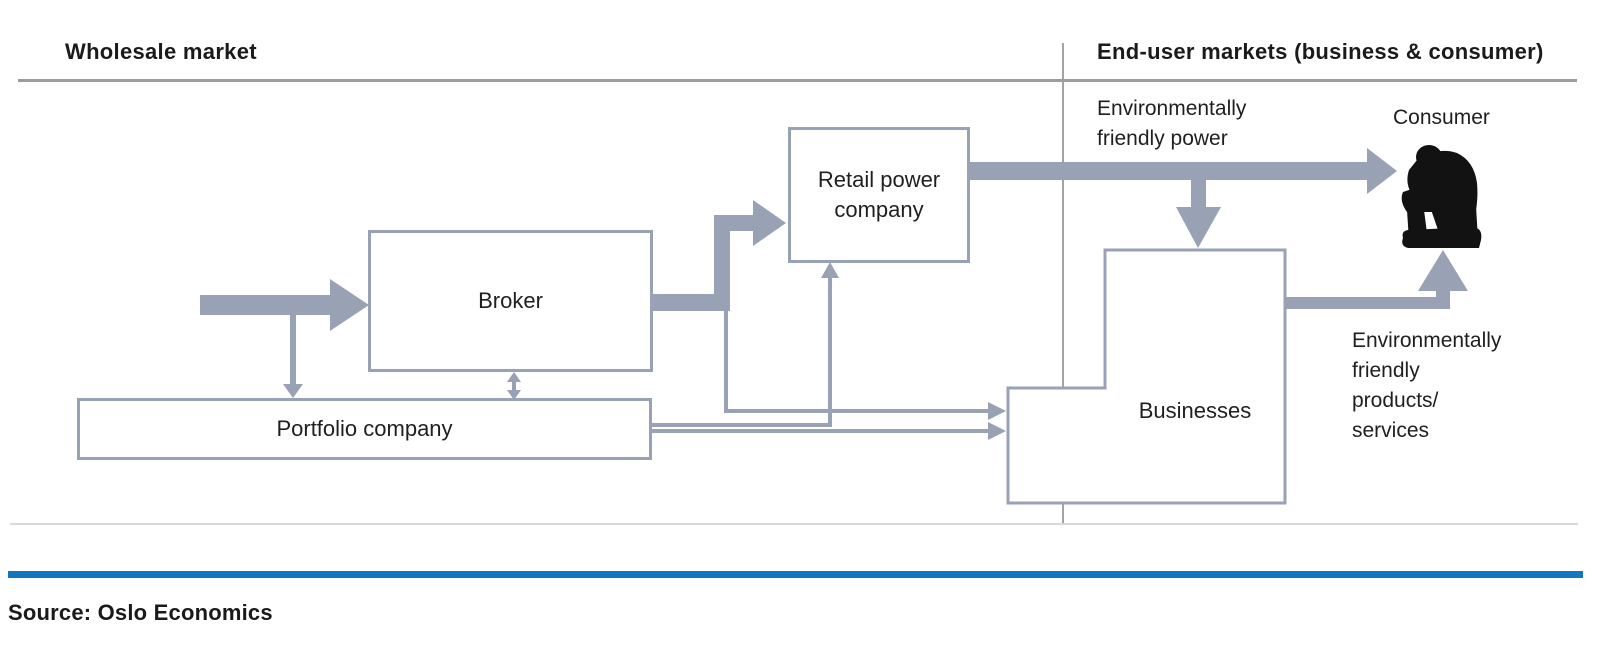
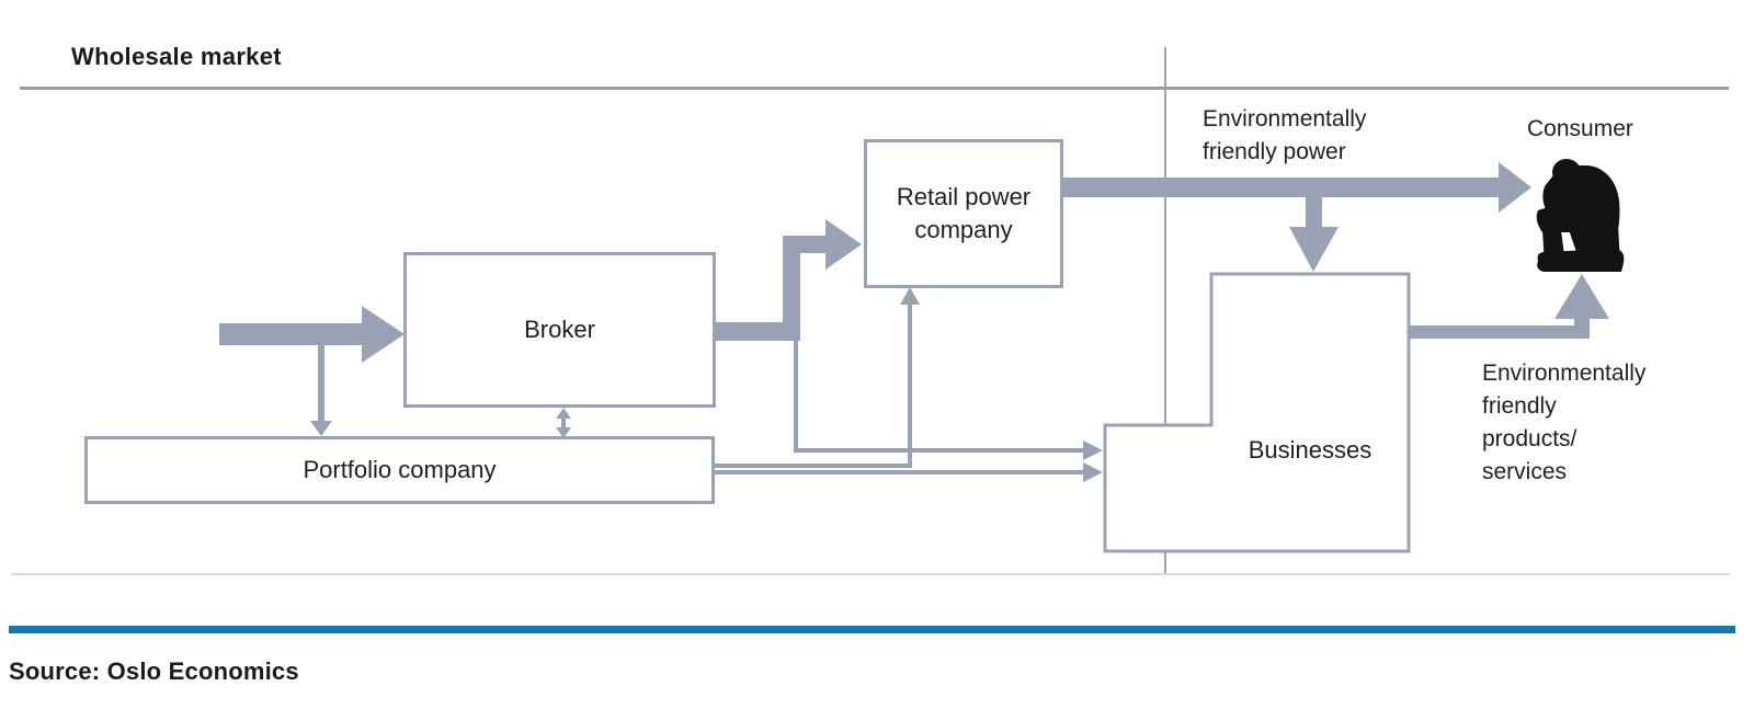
  Broker
  Portfolio company
  Retail power
  company
  Businesses
  Wholesale market
- End-user markets (business & consumer)
  Environmentally
  friendly power
  Environmentally
  friendly
  products/
  services
  Consumer
  Source: Oslo Economics
